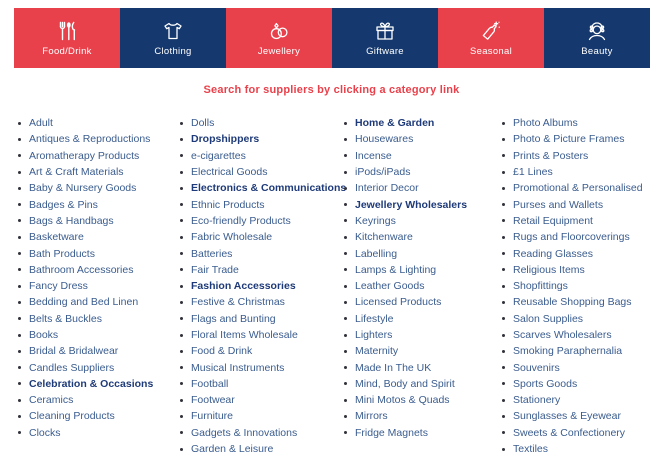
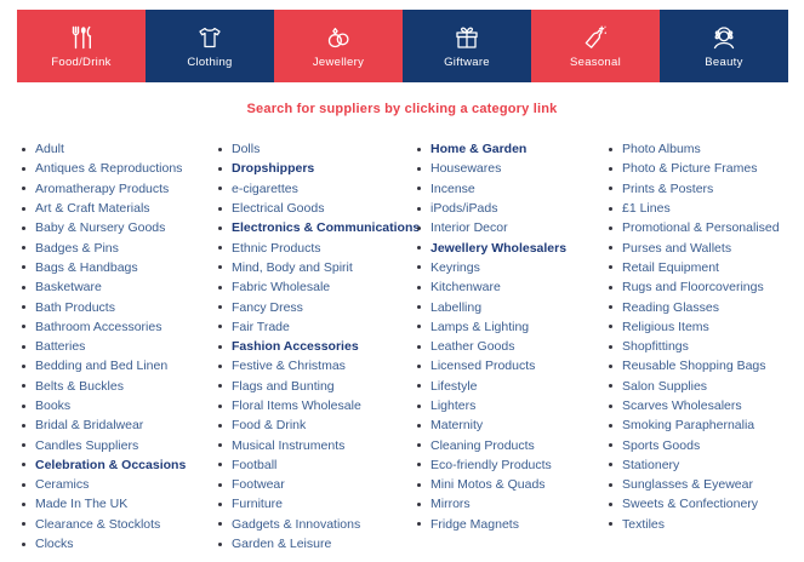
  Food/Drink
  Clothing
  Jewellery
  Giftware
  Seasonal
  Beauty
  Search for suppliers by clicking a category link
  Adult
  Antiques & Reproductions
  Aromatherapy Products
  Art & Craft Materials
  Baby & Nursery Goods
  Badges & Pins
  Bags & Handbags
  Basketware
  Bath Products
  Bathroom Accessories
- Fancy Dress
+ Batteries
  Bedding and Bed Linen
  Belts & Buckles
  Books
  Bridal & Bridalwear
  Candles Suppliers
  Celebration & Occasions
  Ceramics
- Cleaning Products
+ Made In The UK
+ Clearance & Stocklots
  Clocks
  Dolls
  Dropshippers
  e-cigarettes
  Electrical Goods
  Electronics & Communication
  Ethnic Products
- Eco-friendly Products
+ Mind, Body and Spirit
  Fabric Wholesale
- Batteries
+ Fancy Dress
  Fair Trade
  Fashion Accessories
  Festive & Christmas
  Flags and Bunting
  Floral Items Wholesale
  Food & Drink
  Musical Instruments
  Football
  Footwear
  Furniture
  Gadgets & Innovations
  Garden & Leisure
  Home & Garden
  Housewares
  Incense
  iPods/iPads
  Interior Decor
  Jewellery Wholesalers
  Keyrings
  Kitchenware
  Labelling
  Lamps & Lighting
  Leather Goods
  Licensed Products
  Lifestyle
  Lighters
  Maternity
- Made In The UK
+ Cleaning Products
- Mind, Body and Spirit
+ Eco-friendly Products
  Mini Motos & Quads
  Mirrors
  Fridge Magnets
  Photo Albums
  Photo & Picture Frames
  Prints & Posters
  £1 Lines
  Promotional & Personalised
  Purses and Wallets
  Retail Equipment
  Rugs and Floorcoverings
  Reading Glasses
  Religious Items
  Shopfittings
  Reusable Shopping Bags
  Salon Supplies
  Scarves Wholesalers
  Smoking Paraphernalia
- Souvenirs
  Sports Goods
  Stationery
  Sunglasses & Eyewear
  Sweets & Confectionery
  Textiles
